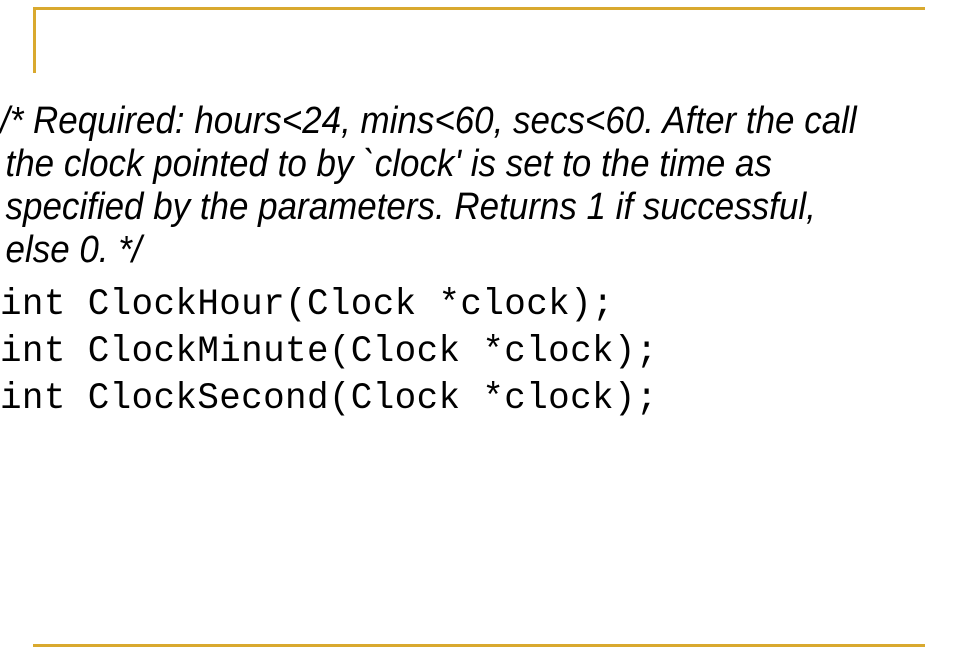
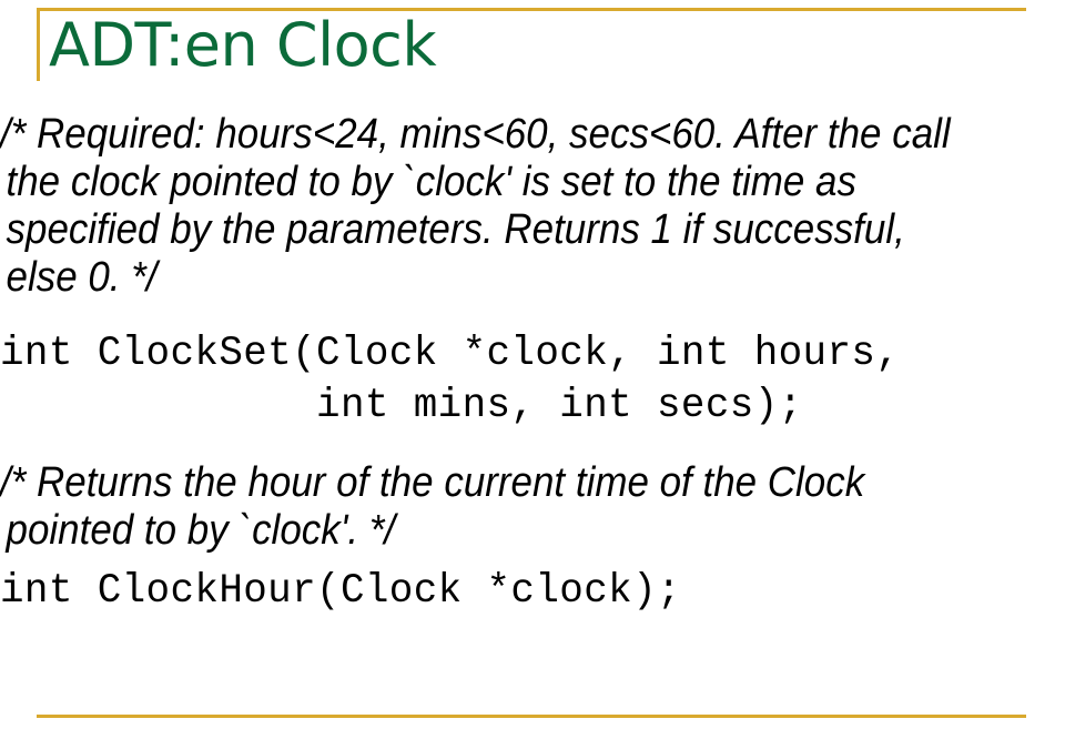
+ ADT:en Clock
  /* Required: hours<24, mins<60, secs<60. After the call the clock pointed to by `clock' is set to the time as specified by the parameters. Returns 1 if successful, else 0. */
+ int ClockSet(Clock *clock, int hours,
+ int mins, int secs);
+ /* Returns the hour of the current time of the Clock pointed to by `clock'. */
  int ClockHour(Clock *clock);
- int ClockMinute(Clock *clock);
- int ClockSecond(Clock *clock);
